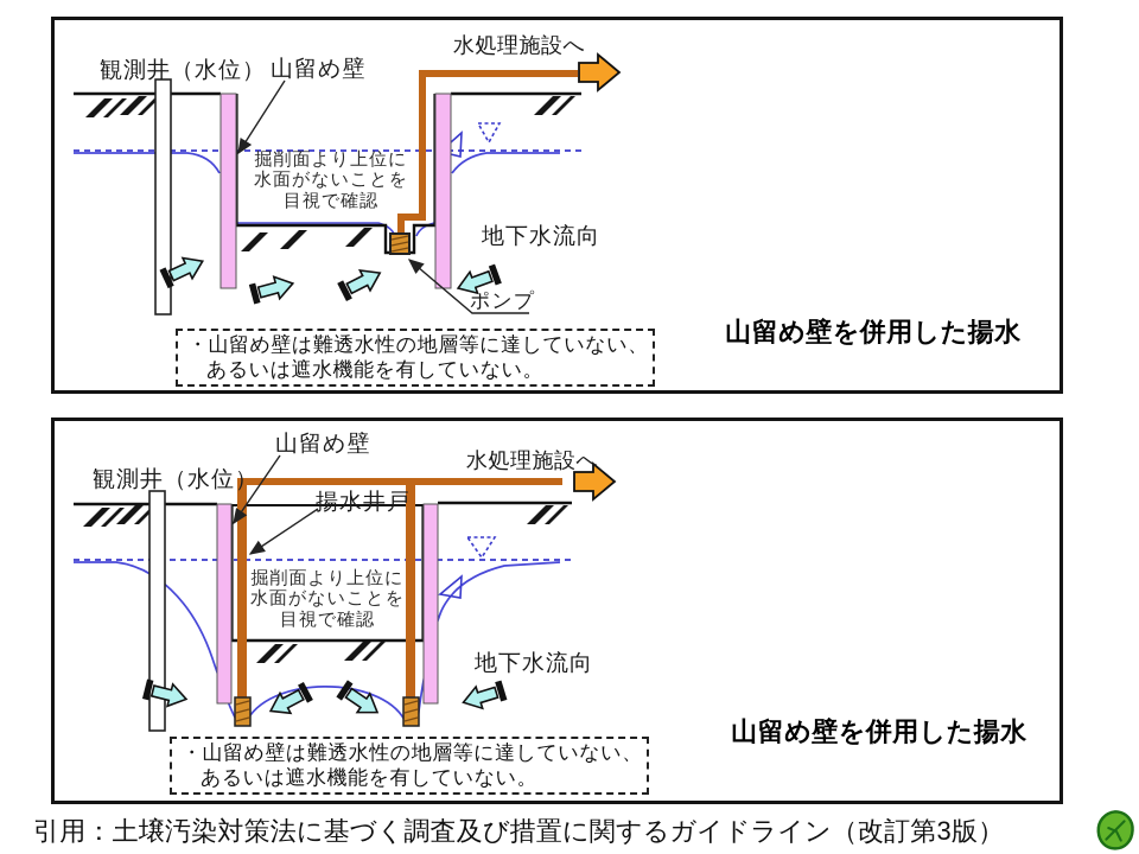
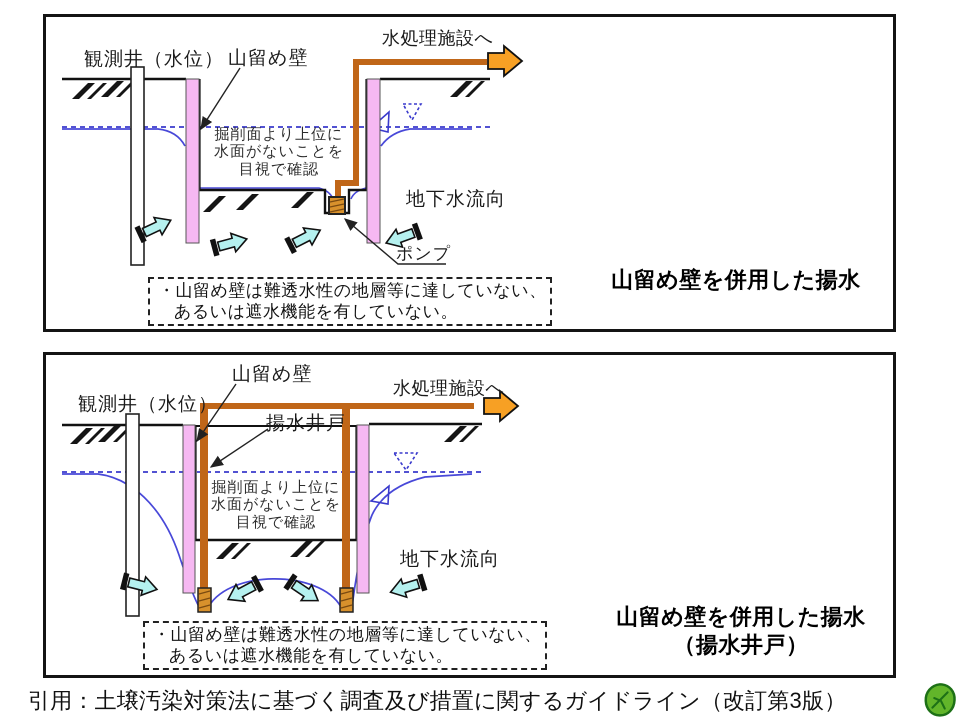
  観測井（水位）
  山留め壁
  水処理施設へ
  地下水流向
  ポンプ
  掘削面より上位に
  水面がないことを
  目視で確認
  ・山留め壁は難透水性の地層等に達していない、
  あるいは遮水機能を有していない。
  山留め壁を併用した揚水
  山留め壁
  観測井（水位）
  揚水井戸
  水処理施設へ
  地下水流向
  掘削面より上位に
  水面がないことを
  目視で確認
  ・山留め壁は難透水性の地層等に達していない、
  あるいは遮水機能を有していない。
  山留め壁を併用した揚水
+ （揚水井戸）
  引用：土壌汚染対策法に基づく調査及び措置に関するガイドライン（改訂第3版）
